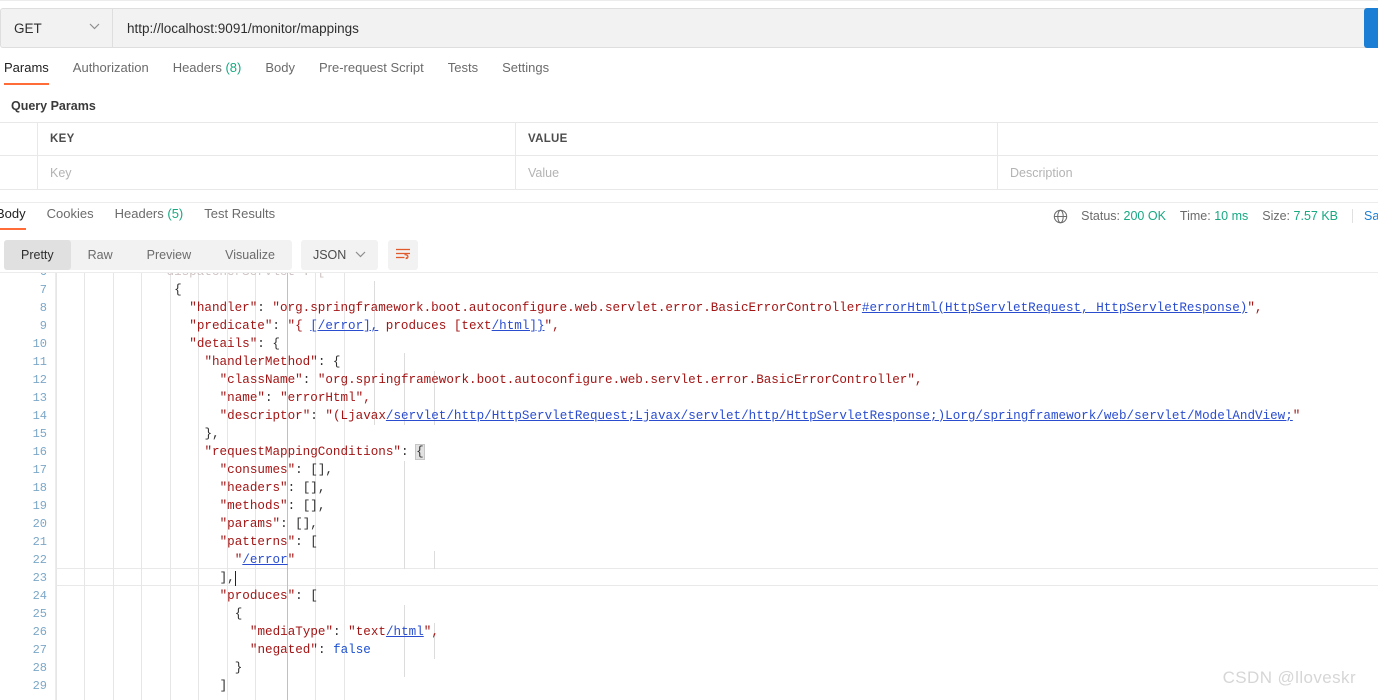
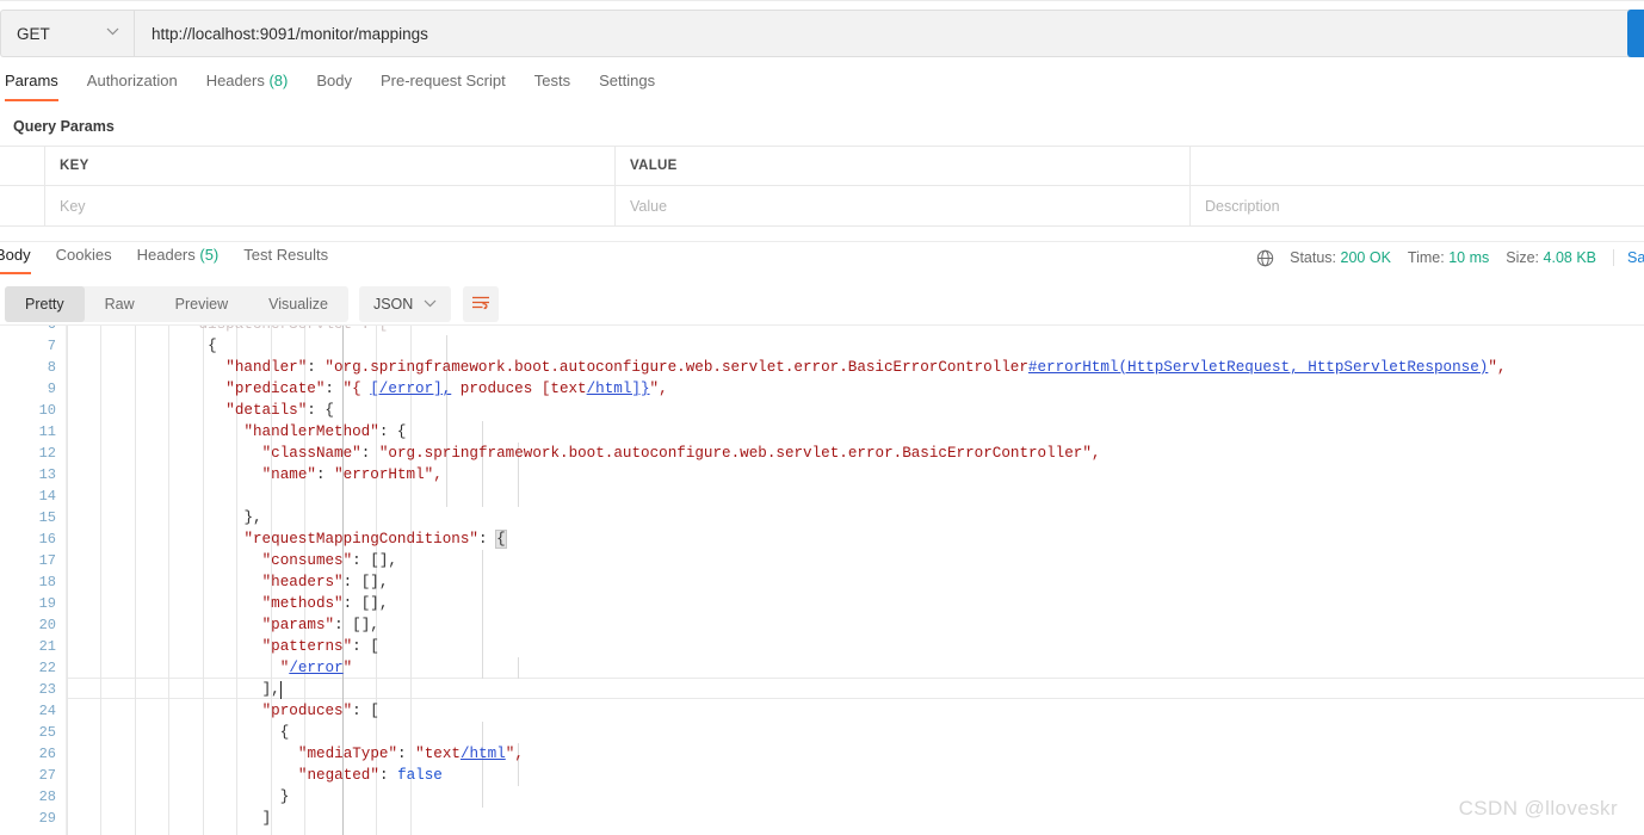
  GET
  http://localhost:9091/monitor/mappings
  Params
  Authorization
  Headers (8)
  Body
  Pre-request Script
  Tests
  Settings
  Query Params
  KEY
  VALUE
  Key
  Value
  Description
  Body
  Cookies
  Headers (5)
  Test Results
  Status: 200 OK
  Time: 10 ms
- Size: 7.57 KB
+ Size: 4.08 KB
  Pretty
  Raw
  Preview
  Visualize
  JSON
  7
  8
  9
  10
  11
  12
  13
  14
  15
  16
  17
  18
  19
  20
  21
  22
  23
  24
  25
  26
  27
  28
  29
  {
  "handler": "org.springframework.boot.autoconfigure.web.servlet.error.BasicErrorController#errorHtml(HttpServletRequest, HttpServletResponse)",
  "predicate": "{ [/error], produces [text/html]}",
  "details": {
  "handlerMethod": {
  "className": "org.springframework.boot.autoconfigure.web.servlet.error.BasicErrorController",
  "name": "errorHtml",
- "descriptor": "(Ljavax/servlet/http/HttpServletRequest;Ljavax/servlet/http/HttpServletResponse;)Lorg/springframework/web/servlet/ModelAndView;"
  },
  "requestMappingConditions": {
  "consumes": [],
  "headers": [],
  "methods": [],
  "params": [],
  "patterns": [
  "/error"
  ],
  "produces": [
  {
  "mediaType": "text/html",
  "negated": false
  }
  ]
  CSDN @lloveskr
